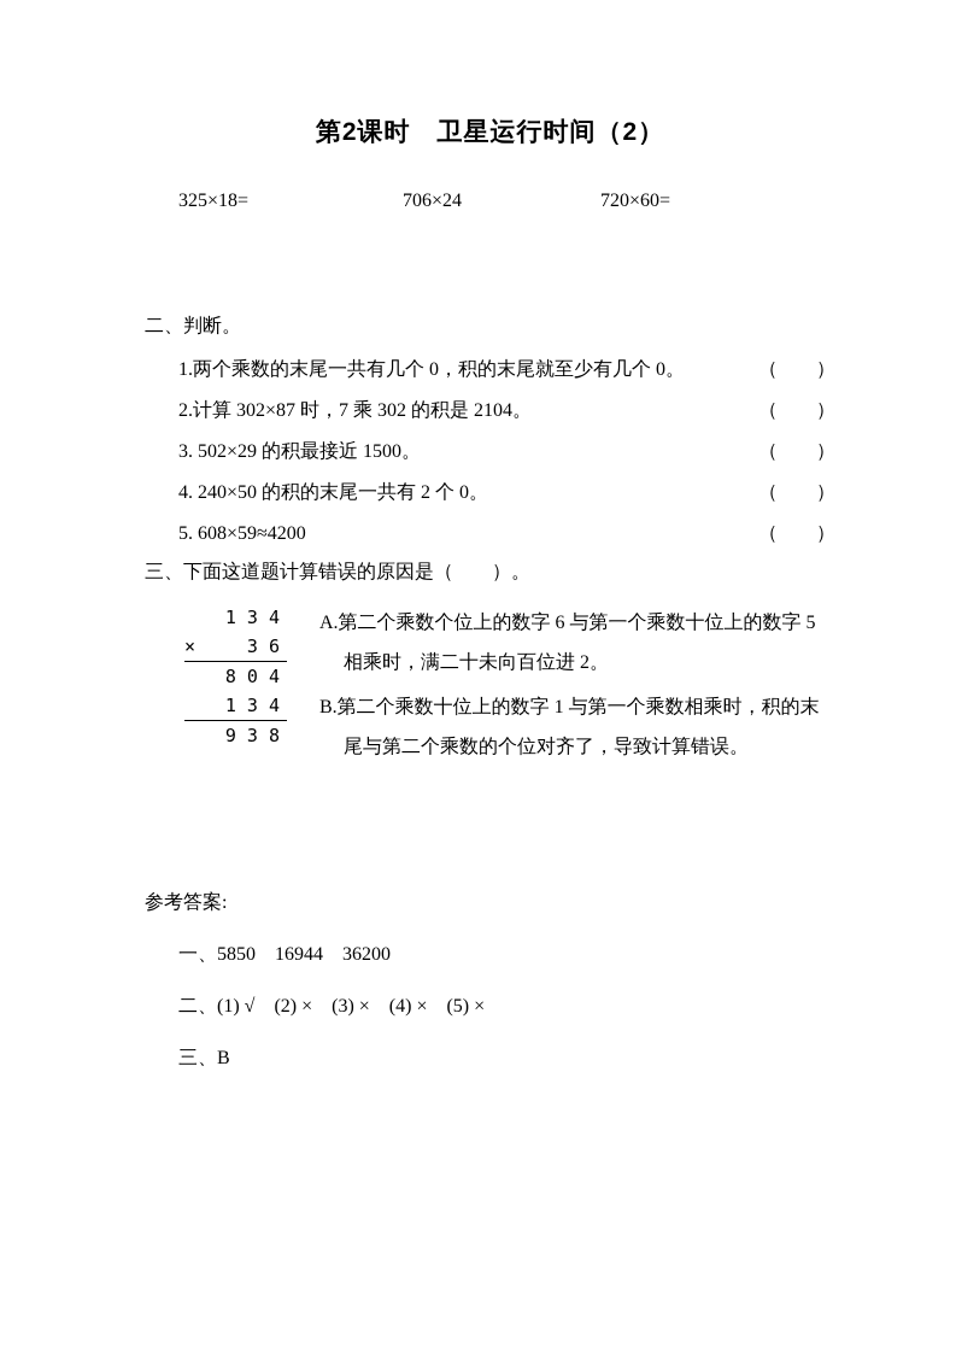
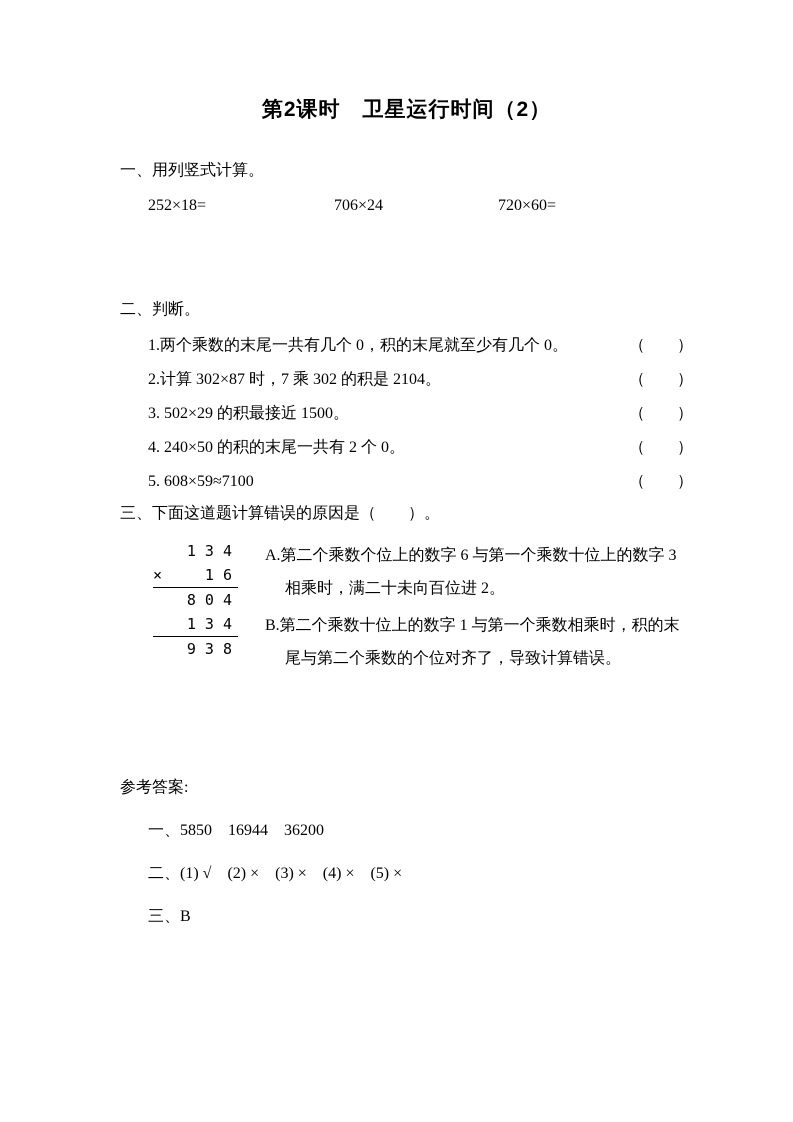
  第2课时 卫星运行时间（2）
+ 一、用列竖式计算。
- 325×18= 706×24 720×60=
+ 252×18= 706×24 720×60=
  二、判断。
  1.两个乘数的末尾一共有几个 0，积的末尾就至少有几个 0。
  （ ）
  2.计算 302×87 时，7 乘 302 的积是 2104。
  （ ）
  3. 502×29 的积最接近 1500。
  （ ）
  4. 240×50 的积的末尾一共有 2 个 0。
  （ ）
- 5. 608×59≈4200
+ 5. 608×59≈7100
  （ ）
  三、下面这道题计算错误的原因是（ ）。
  1 3 4
  ×
- 3 6
+ 1 6
  8 0 4
  1 3 4
  9 3 8
- A.第二个乘数个位上的数字 6 与第一个乘数十位上的数字 5 相乘时，满二十未向百位进 2。
+ A.第二个乘数个位上的数字 6 与第一个乘数十位上的数字 3 相乘时，满二十未向百位进 2。
  B.第二个乘数十位上的数字 1 与第一个乘数相乘时，积的末尾与第二个乘数的个位对齐了，导致计算错误。
  参考答案:
  一、5850 16944 36200
  二、(1) √ (2) × (3) × (4) × (5) ×
  三、B
